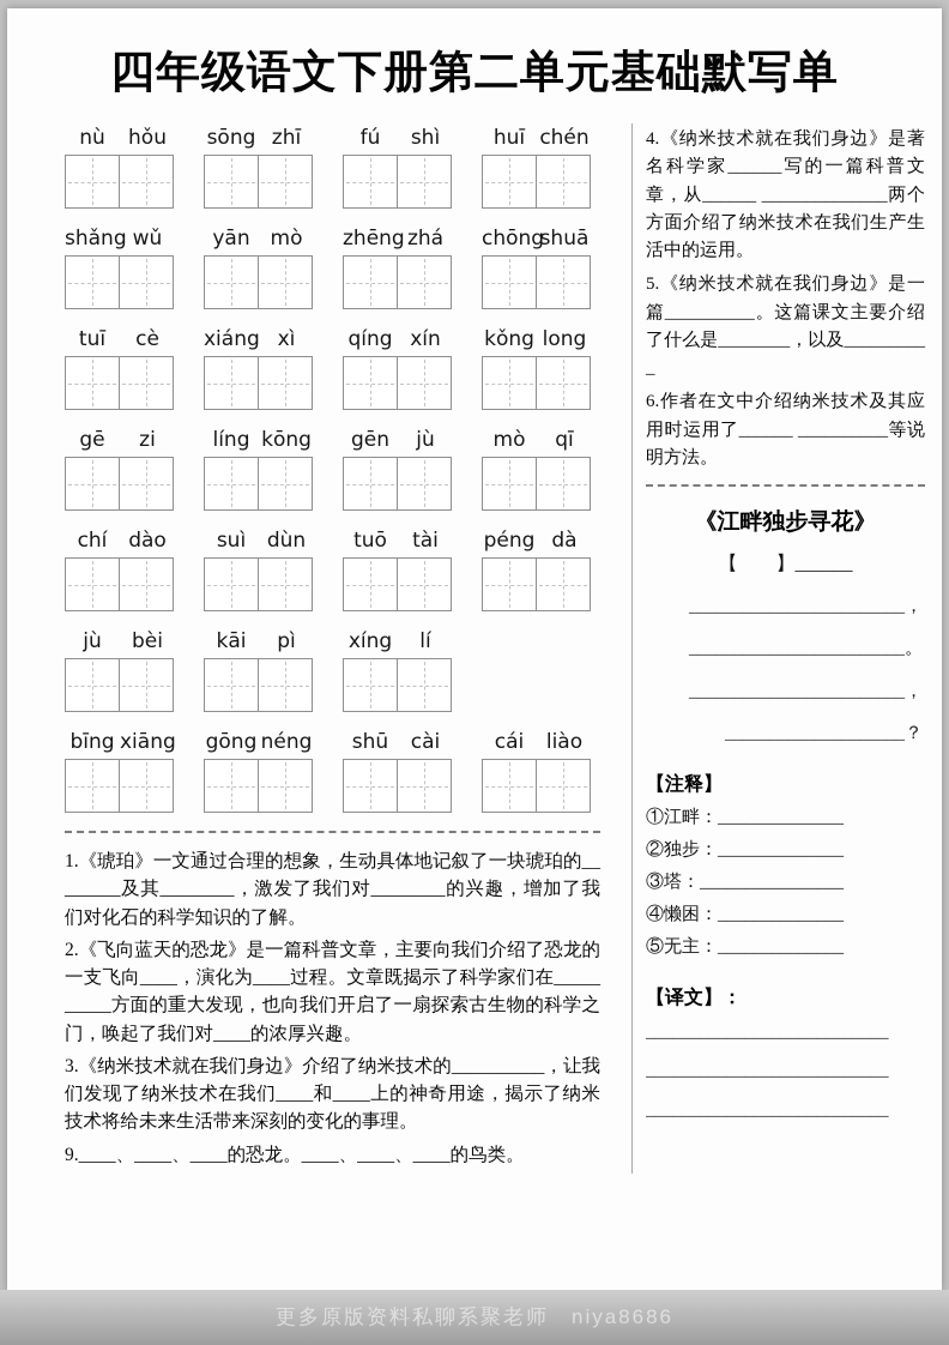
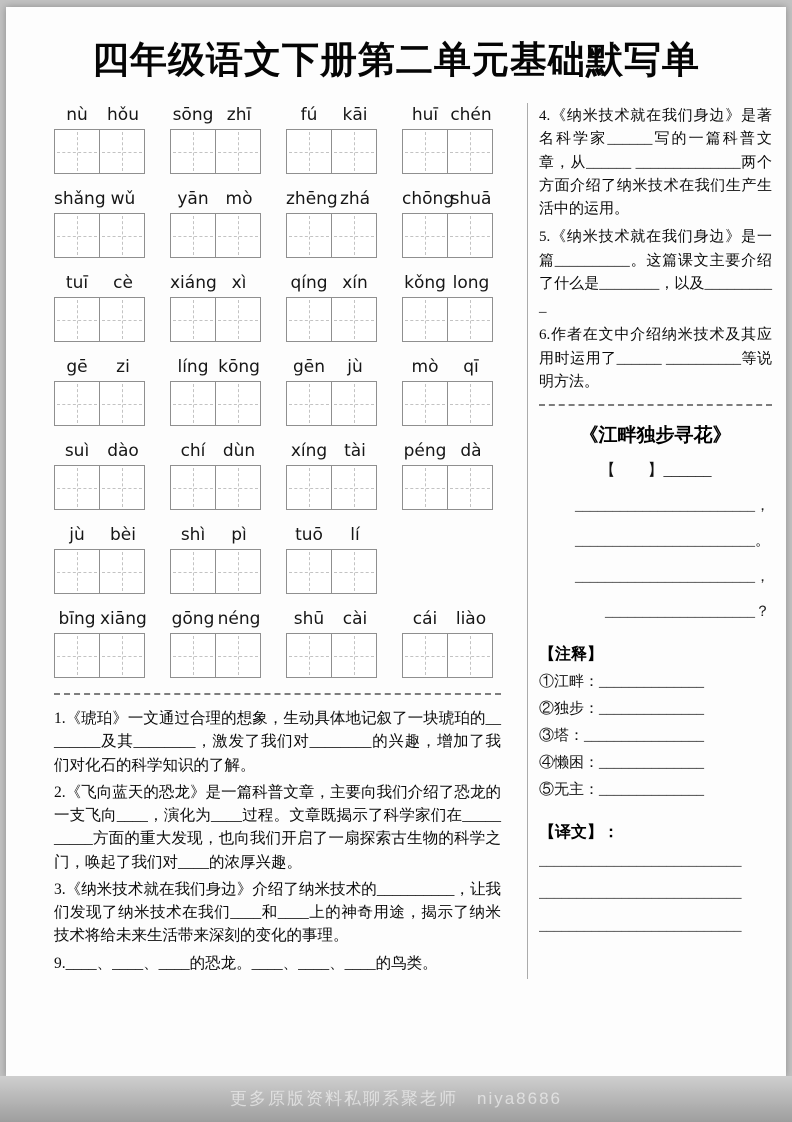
  四年级语文下册第二单元基础默写单
  nù
  hǒu
  sōng
  zhī
  fú
- shì
+ kāi
  huī
  chén
  shǎn
  wǔ
  yān
  mò
  zhēn
  zhá
  chōn
  shuā
  tuī
  cè
  xiáng
  xì
  qíng
  xín
  kǒng
  long
  gē
  zi
  líng
  kōng
  gēn
  jù
  mò
  qī
- chí
+ suì
  dào
- suì
+ chí
  dùn
- tuō
+ xíng
  tài
  péng
  dà
  jù
  bèi
- kāi
+ shì
  pì
- xíng
+ tuō
  lí
  bīng
  xiāng
  gōng
  néng
  shū
  cài
  cái
  liào
  1.《琥珀》一文通过合理的想象，生动具体地记叙了一块琥珀的________及其________，激发了我们对________的兴趣，增加了我们对化石的科学知识的了解。
  2.《飞向蓝天的恐龙》是一篇科普文章，主要向我们介绍了恐龙的一支飞向____，演化为____过程。文章既揭示了科学家们在__________方面的重大发现，也向我们开启了一扇探索古生物的科学之门，唤起了我们对____的浓厚兴趣。
  3.《纳米技术就在我们身边》介绍了纳米技术的__________，让我们发现了纳米技术在我们____和____上的神奇用途，揭示了纳米技术将给未来生活带来深刻的变化的事理。
  9.____、____、____的恐龙。____、____、____的鸟类。
  4.《纳米技术就在我们身边》是著名科学家______写的一篇科普文章，从______ ______________两个方面介绍了纳米技术在我们生产生活中的运用。
  5.《纳米技术就在我们身边》是一篇__________。这篇课文主要介绍了什么是________，以及__________
  6.作者在文中介绍纳米技术及其应用时运用了______ __________等说明方法。
  《江畔独步寻花》
  【 】______
  ________________________，
  ________________________。
  ________________________，
  ____________________？
  【注释】
  ①江畔：______________
  ②独步：______________
  ③塔：________________
  ④懒困：______________
  ⑤无主：______________
  【译文】：
  ___________________________
  ___________________________
  ___________________________
  更多原版资料私聊系聚老师 niya8686
